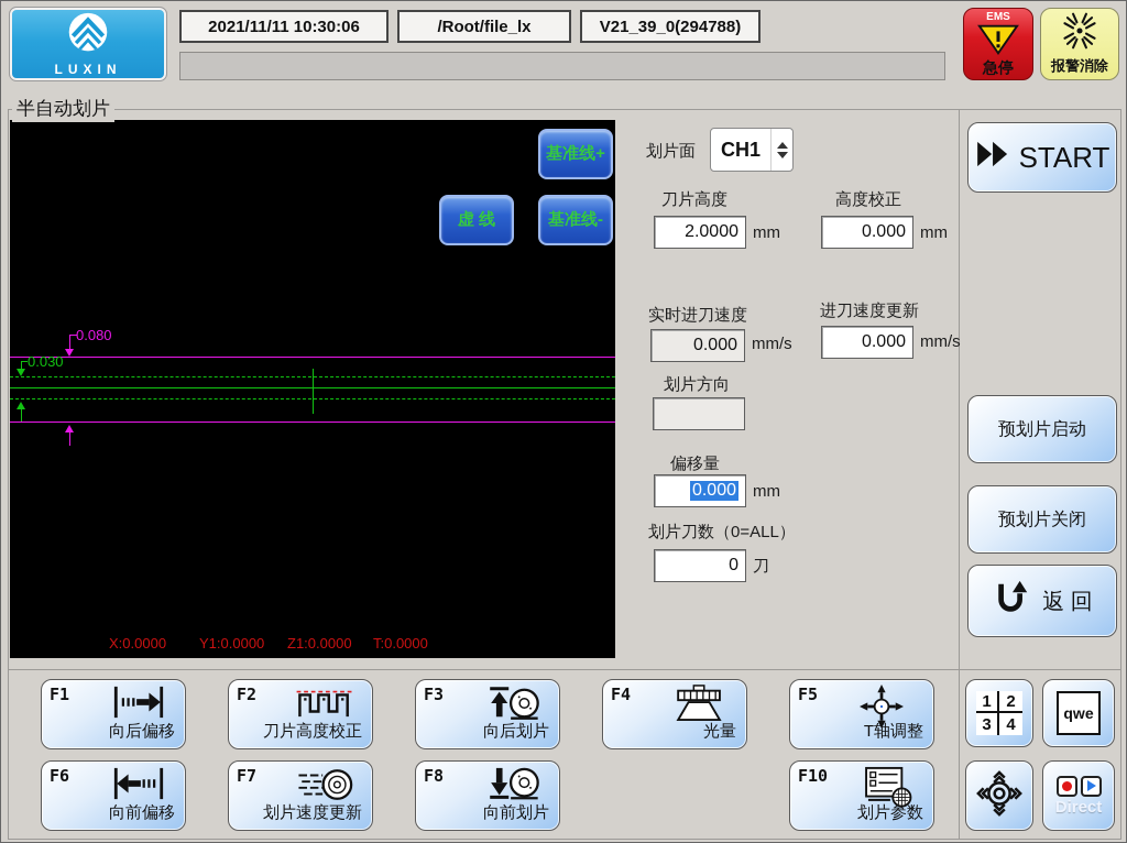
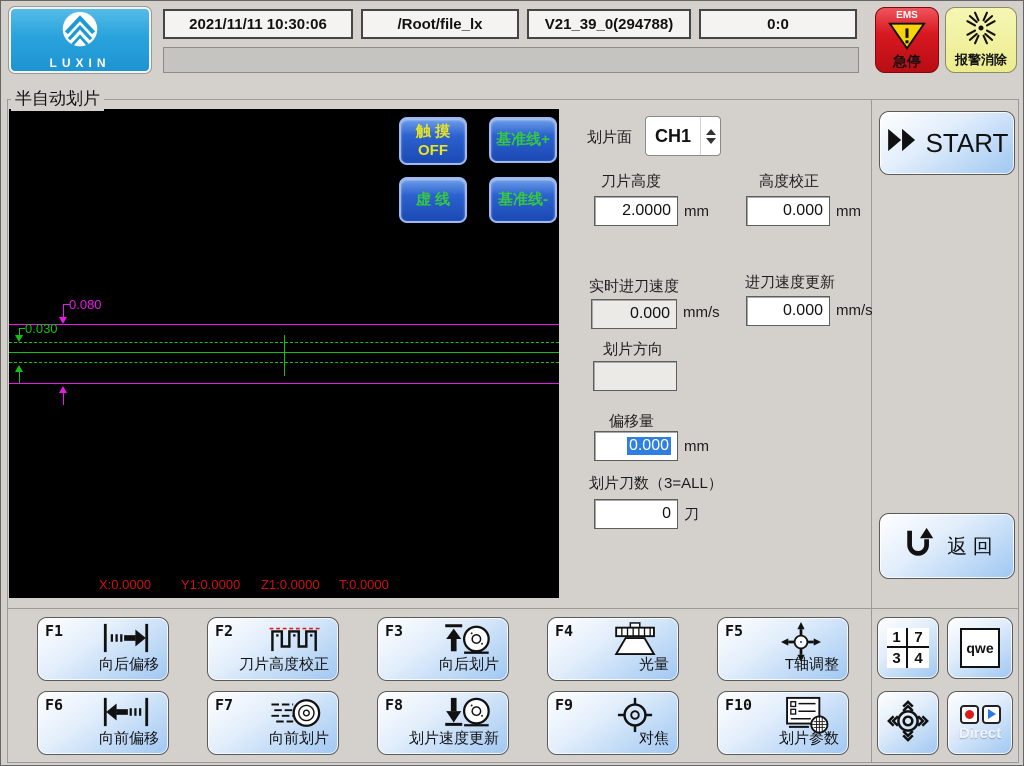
  LUXIN
  2021/11/11 10:30:06
  /Root/file_lx
  V21_39_0(294788)
+ 0:0
  EMS
  急停
  报警消除
  半自动划片
+ 触 摸
+ OFF
  基准线+
  虚 线
  基准线-
  0.080
  0.030
  X:0.0000
  Y1:0.0000
  Z1:0.0000
  T:0.0000
  划片面
  CH1
  刀片高度
  2.0000
  mm
  高度校正
  0.000
  mm
  实时进刀速度
  0.000
  mm/s
  进刀速度更新
  0.000
  mm/s
  划片方向
  偏移量
  0.000
  mm
- 划片刀数（0=ALL）
+ 划片刀数（3=ALL）
  0
  刀
  START
- 预划片启动
- 预划片关闭
  返 回
  F1
  向后偏移
  F2
  刀片高度校正
  F3
  向后划片
  F4
  光量
  F5
  T轴调整
  F6
  向前偏移
  F7
- 划片速度更新
+ 向前划片
  F8
- 向前划片
+ 划片速度更新
+ F9
+ 对焦
  F10
  划片参数
  1
- 2
+ 7
  3
  4
  qwe
  Direct
